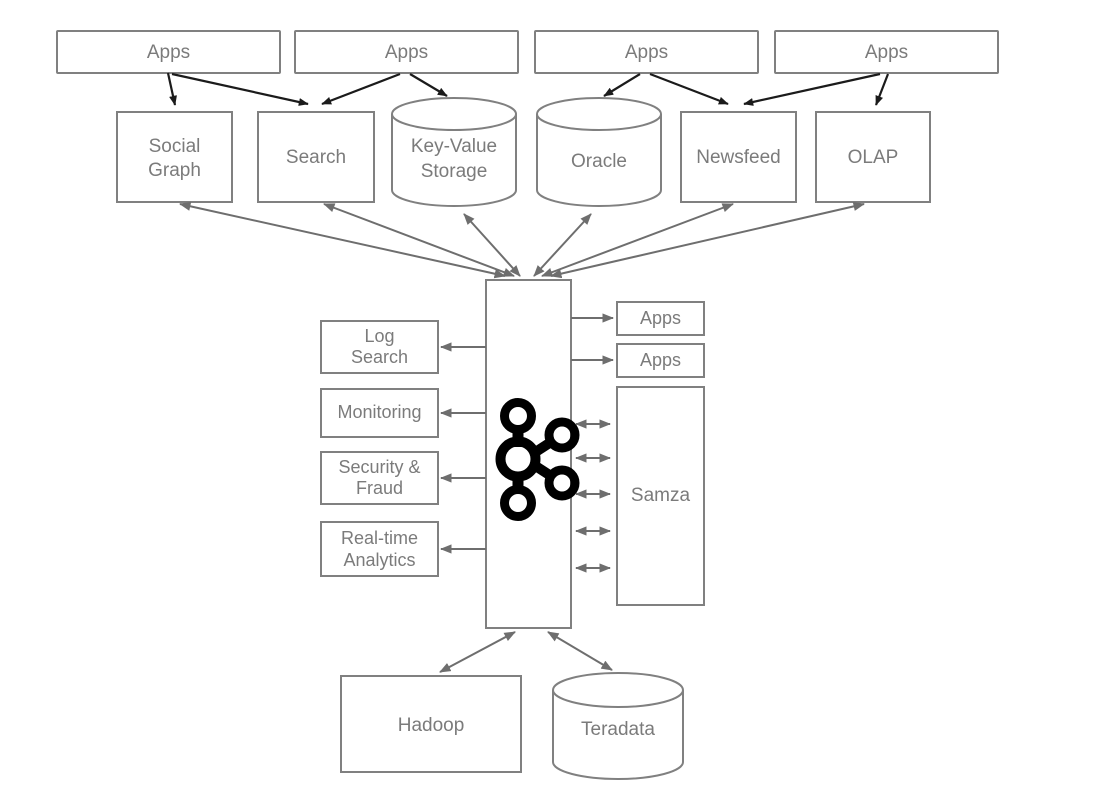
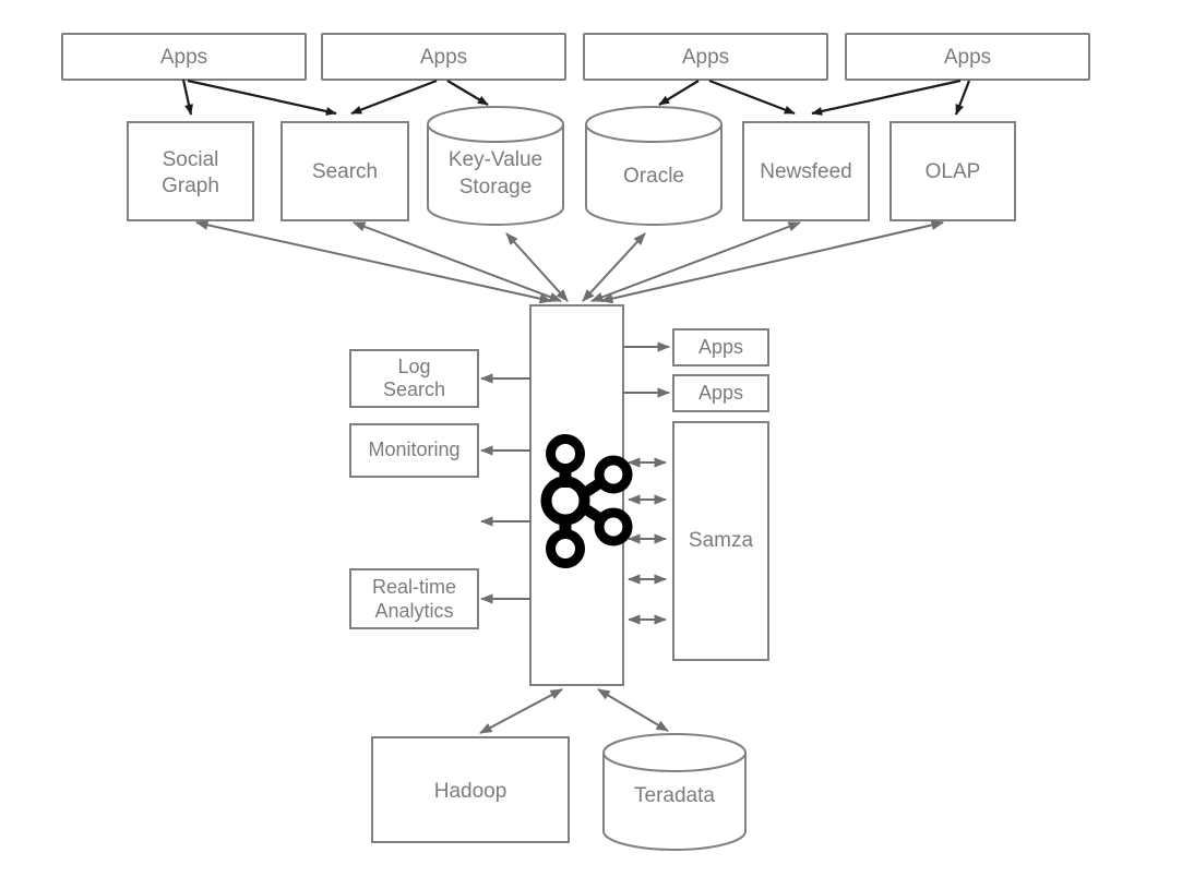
  Apps
  Apps
  Apps
  Apps
  Social
  Graph
  Search
  Key-Value
  Storage
  Oracle
  Newsfeed
  OLAP
  Log
  Search
  Monitoring
- Security &
- Fraud
  Real-time
  Analytics
  Apps
  Apps
  Samza
  Hadoop
  Teradata
